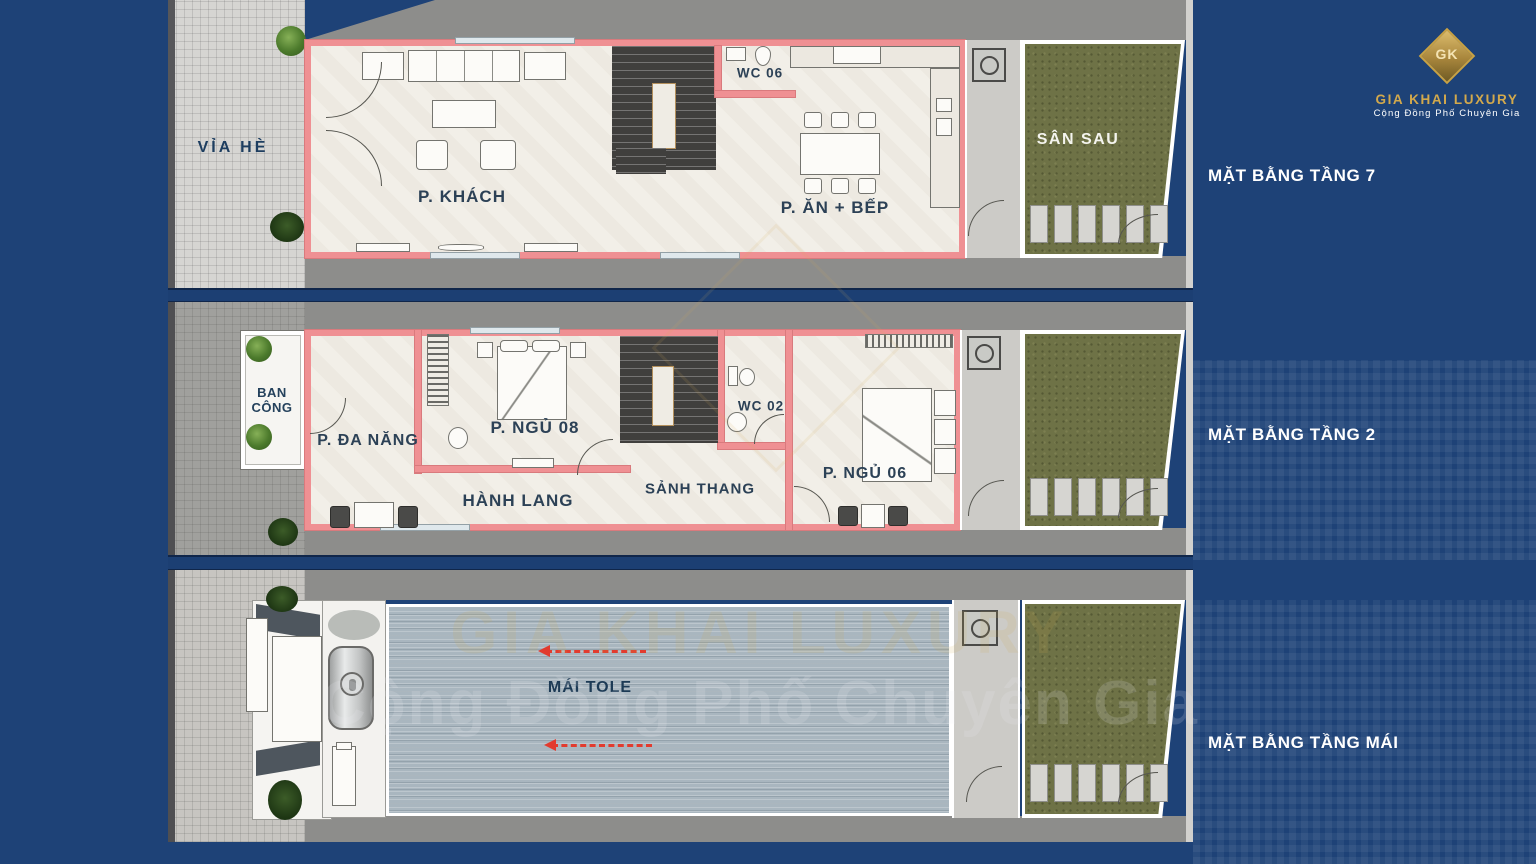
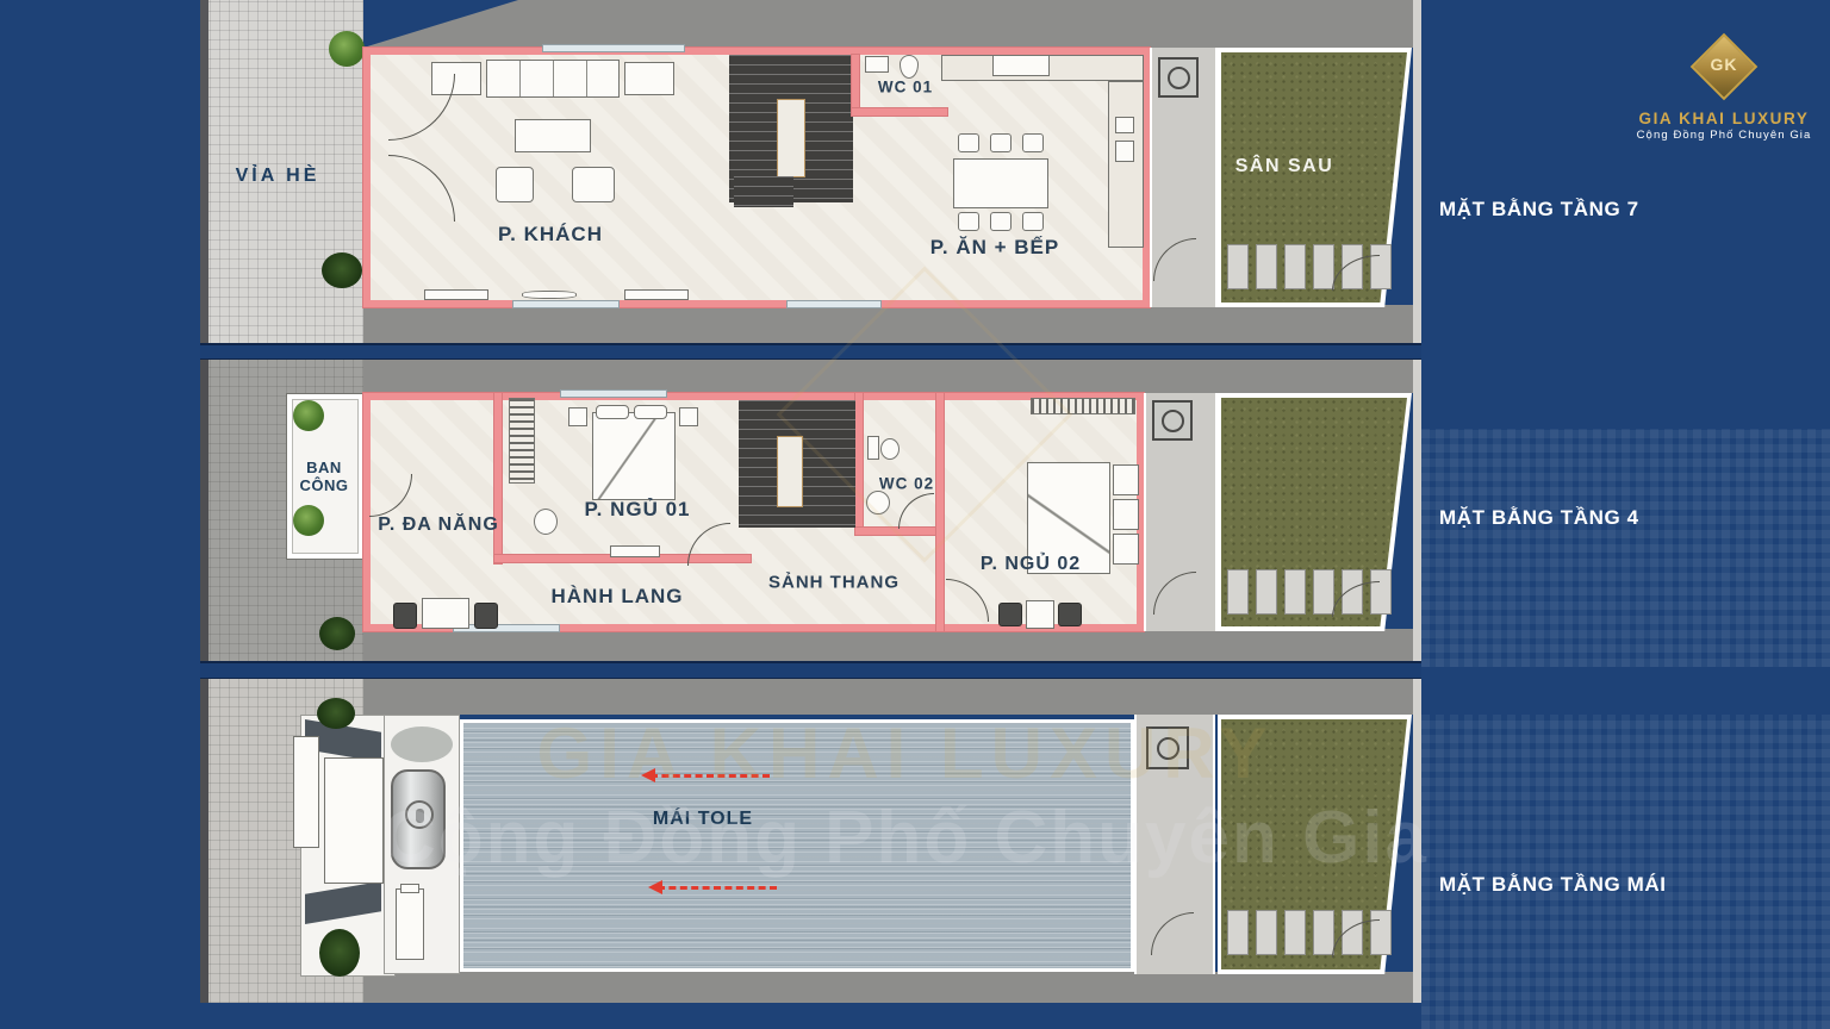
  VỈA HÈ
  P. KHÁCH
- WC 06
+ WC 01
  P. ĂN + BẾP
  SÂN SAU
  BAN CÔNG
  P. ĐA NĂNG
- P. NGỦ 08
+ P. NGỦ 01
  WC 02
  SẢNH THANG
- P. NGỦ 06
+ P. NGỦ 02
  HÀNH LANG
  MÁI TOLE
  GIA KHAI LUXURY
  Cộng Đồng Phố Chuyên Gia
  MẶT BẰNG TẦNG 7
- MẶT BẰNG TẦNG 2
+ MẶT BẰNG TẦNG 4
  MẶT BẰNG TẦNG MÁI
  GK
  GIA KHAI LUXURY
  Cộng Đồng Phố Chuyên Gia
